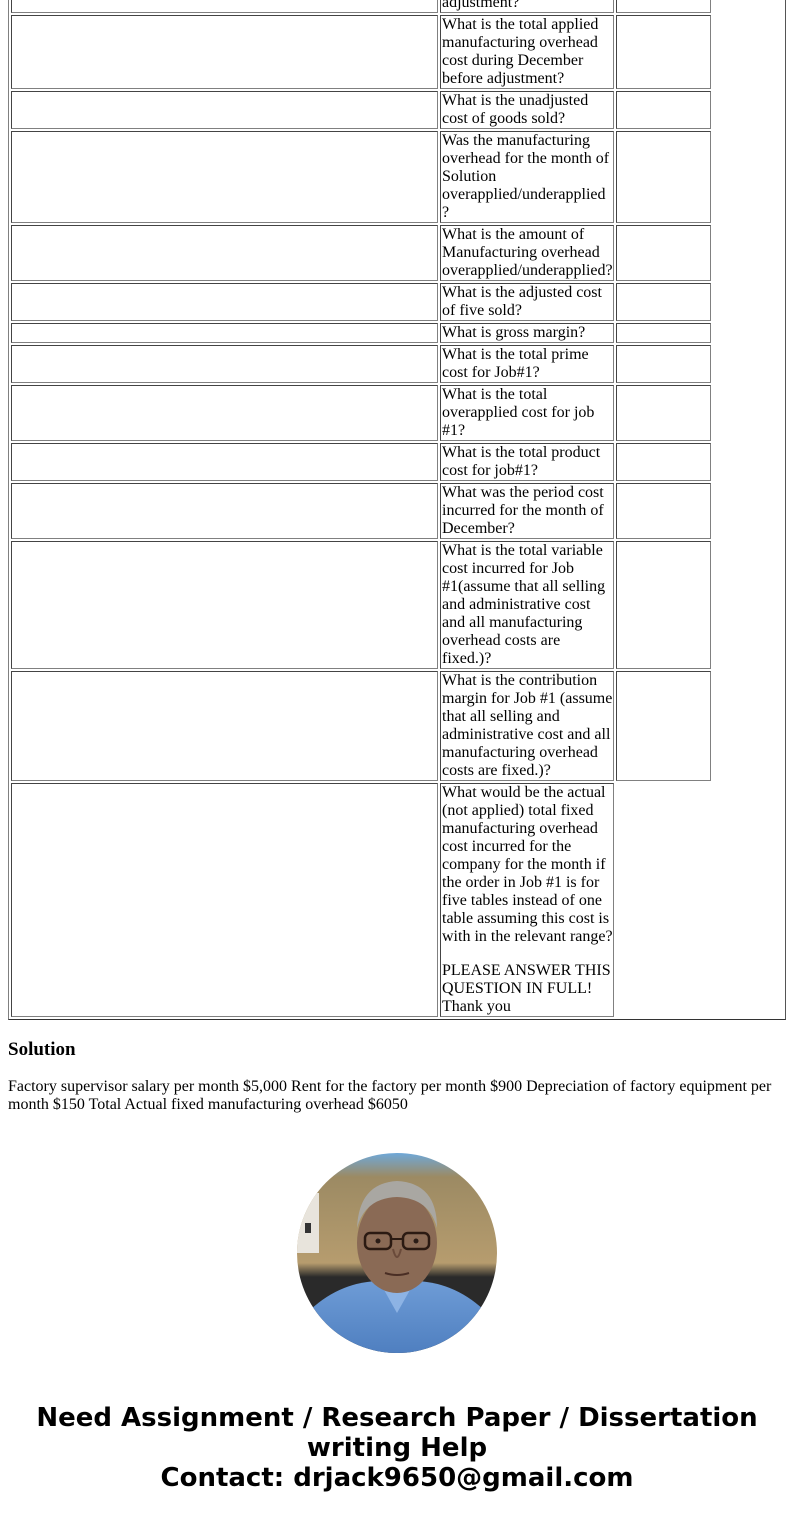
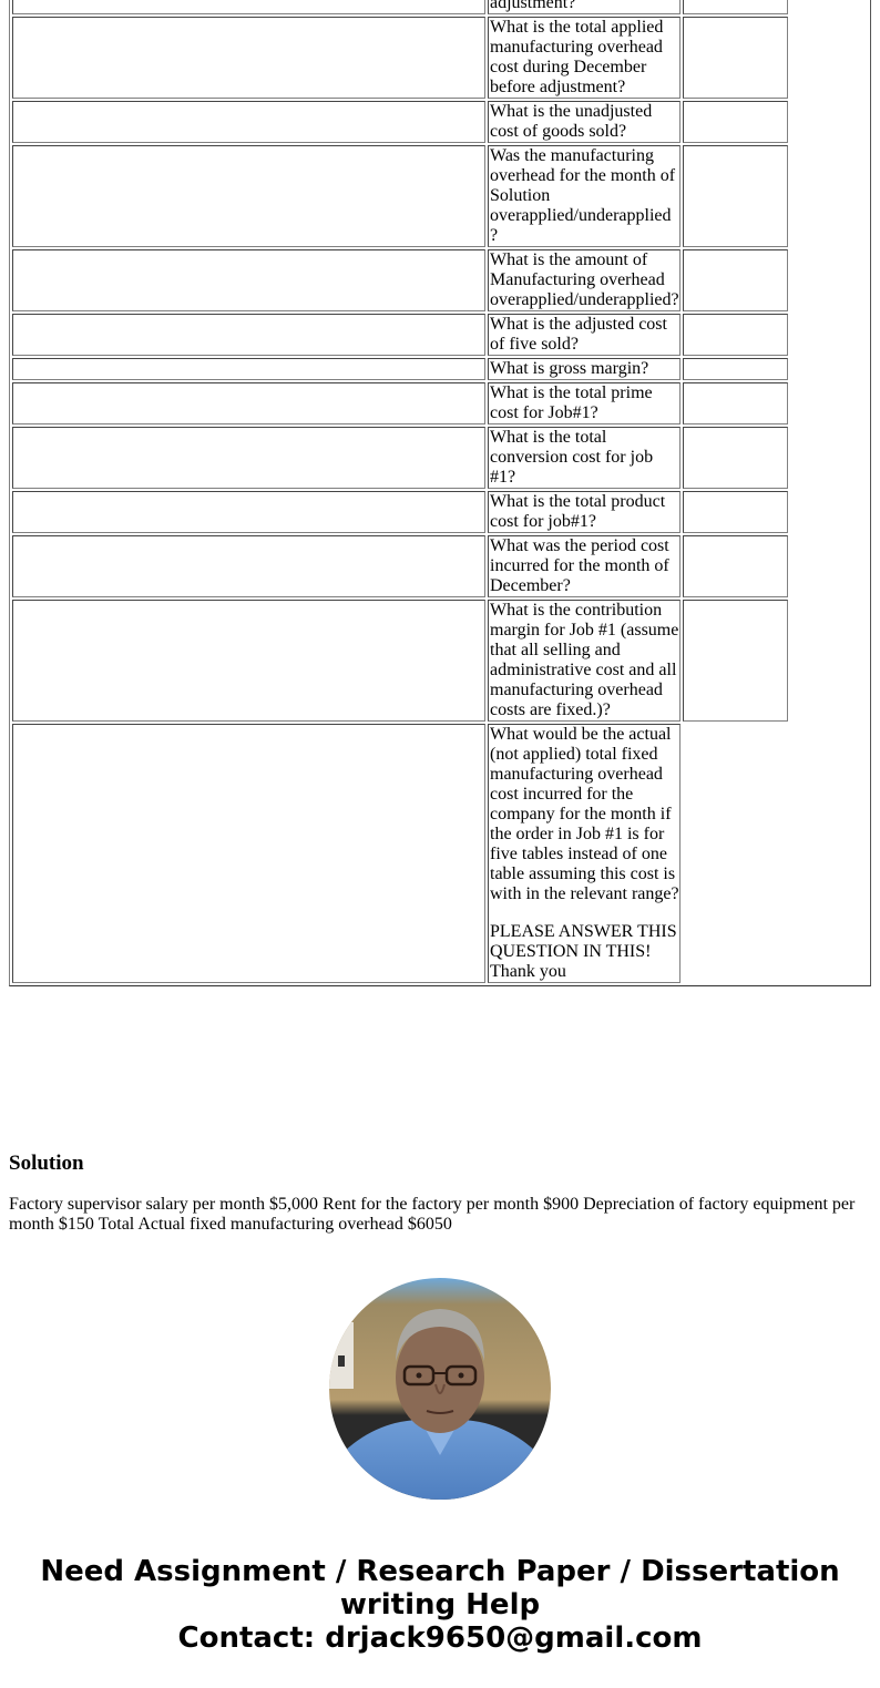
  	adjustment?
  	What is the total applied manufacturing overhead cost during December before adjustment?
  	What is the unadjusted cost of goods sold?
  	Was the manufacturing overhead for the month of Solution overapplied/underapplied ?
  	What is the amount of Manufacturing overhead overapplied/underapplied?
  	What is the adjusted cost of five sold?
  	What is gross margin?
  	What is the total prime cost for Job#1?
- 	What is the total overapplied cost for job #1?
+ 	What is the total conversion cost for job #1?
  	What is the total product cost for job#1?
  	What was the period cost incurred for the month of December?
- 	What is the total variable cost incurred for Job #1(assume that all selling and administrative cost and all manufacturing overhead costs are fixed.)?
  	What is the contribution margin for Job #1 (assume that all selling and administrative cost and all manufacturing overhead costs are fixed.)?
- 	What would be the actual (not applied) total fixed manufacturing overhead cost incurred for the company for the month if the order in Job #1 is for five tables instead of one table assuming this cost is with in the relevant range? PLEASE ANSWER THIS QUESTION IN FULL! Thank you
+ 	What would be the actual (not applied) total fixed manufacturing overhead cost incurred for the company for the month if the order in Job #1 is for five tables instead of one table assuming this cost is with in the relevant range? PLEASE ANSWER THIS QUESTION IN THIS! Thank you
  Solution
  Factory supervisor salary per month $5,000 Rent for the factory per month $900 Depreciation of factory equipment per month $150 Total Actual fixed manufacturing overhead $6050
  Need Assignment / Research Paper / Dissertation
  writing Help
  Contact: drjack9650@gmail.com
